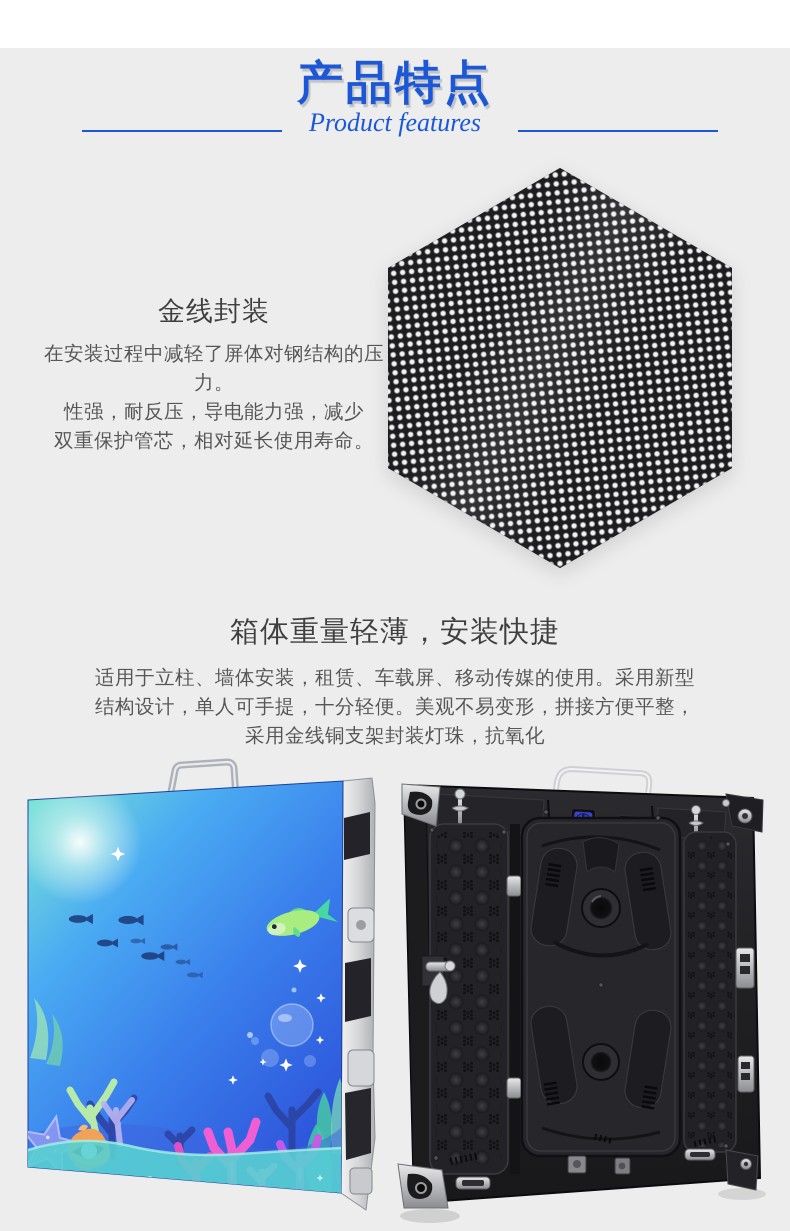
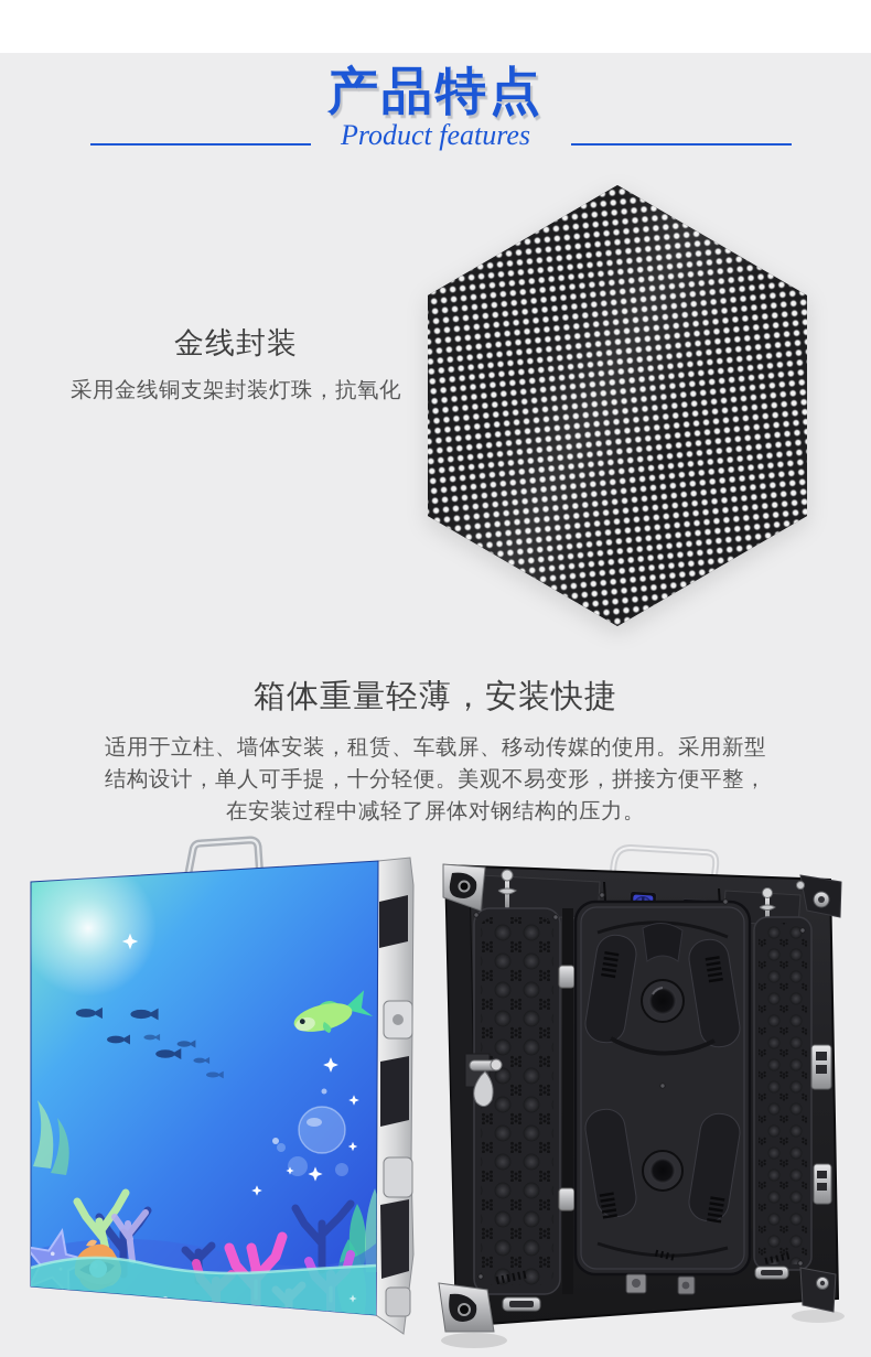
  产品特点
  Product features
  金线封装
- 在安装过程中减轻了屏体对钢结构的压力。
+ 采用金线铜支架封装灯珠，抗氧化
- 性强，耐反压，导电能力强，减少
- 双重保护管芯，相对延长使用寿命。
  箱体重量轻薄，安装快捷
  适用于立柱、墙体安装，租赁、车载屏、移动传媒的使用。采用新型
  结构设计，单人可手提，十分轻便。美观不易变形，拼接方便平整，
- 采用金线铜支架封装灯珠，抗氧化
+ 在安装过程中减轻了屏体对钢结构的压力。
